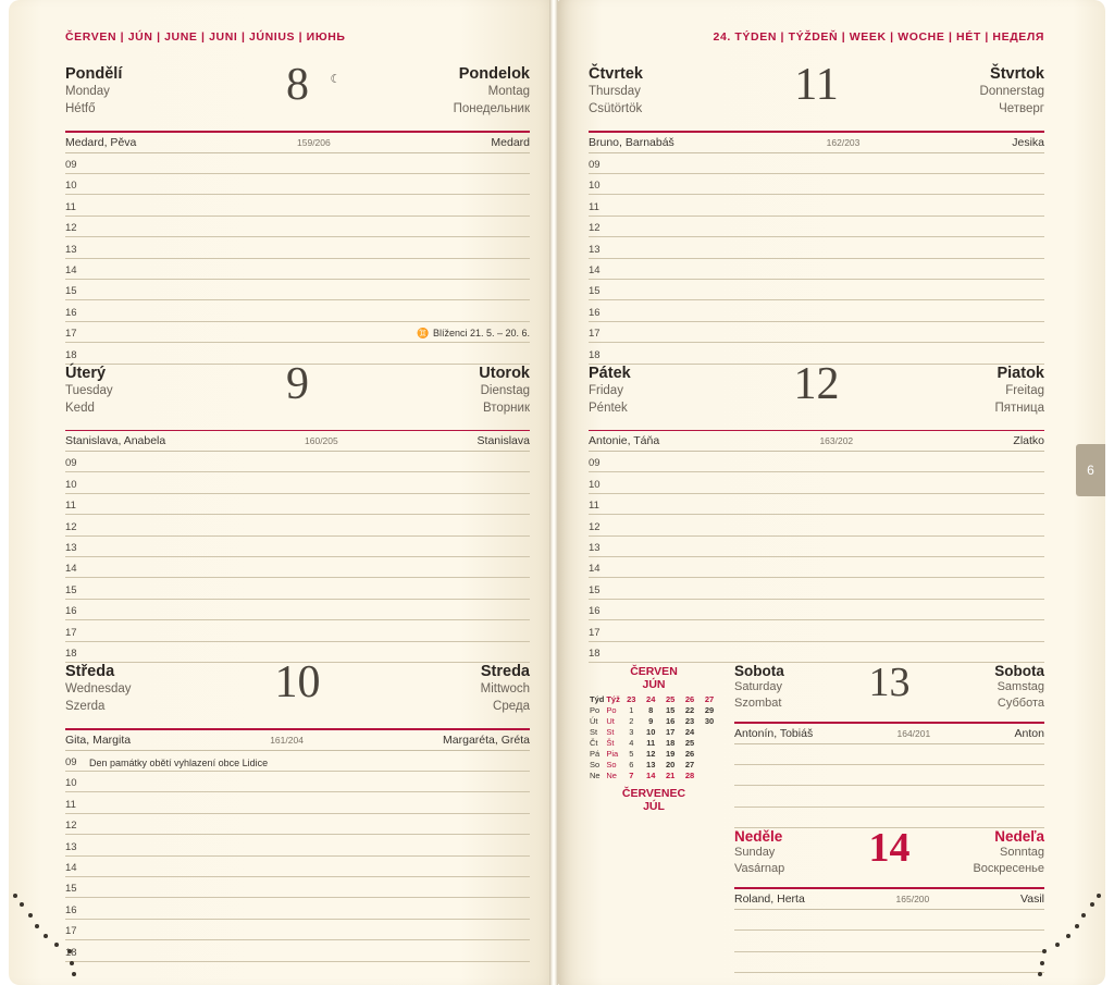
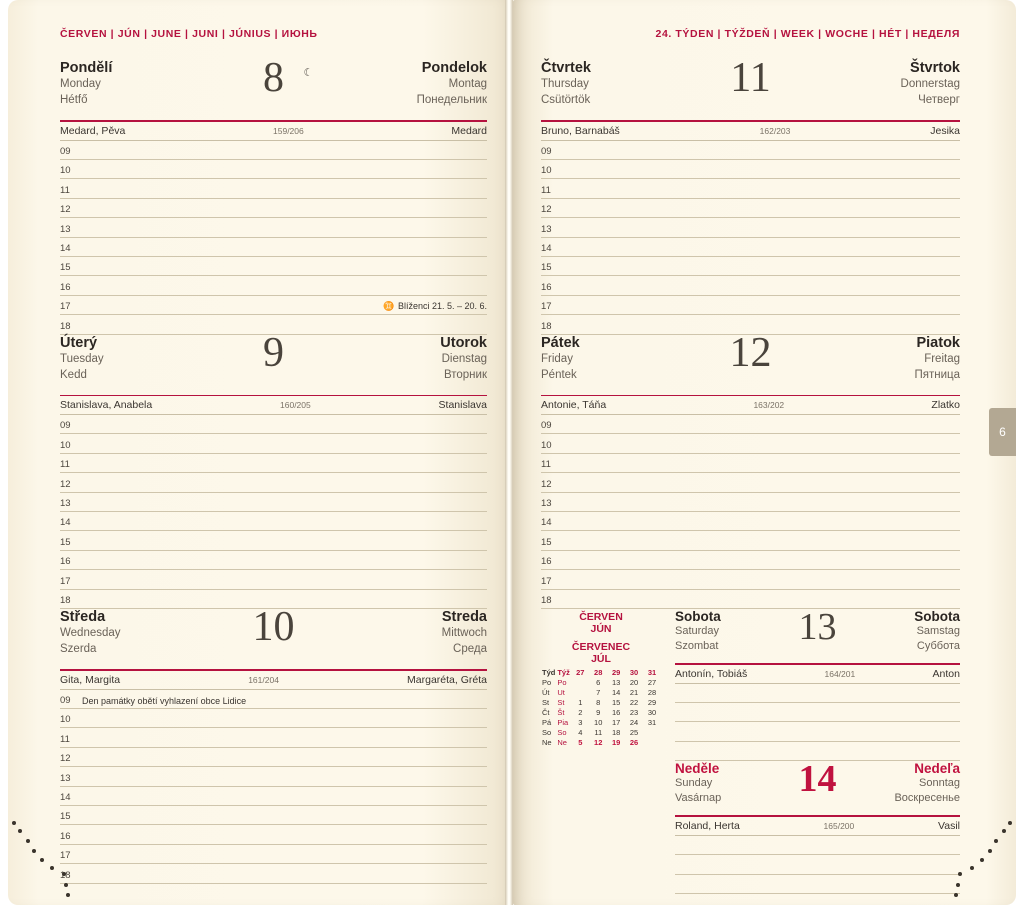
  ČERVEN | JÚN | JUNE | JUNI | JÚNIUS | ИЮНЬ
  Pondělí
  Monday
  Hétfő
  8
  ☾
  Pondelok
  Montag
  Понедельник
  Medard, Pěva
  159/206
  Medard
  09
  10
  11
  12
  13
  14
  15
  16
  17
  ♊ Blíženci 21. 5. – 20. 6.
  18
  Úterý
  Tuesday
  Kedd
  9
  Utorok
  Dienstag
  Вторник
  Stanislava, Anabela
  160/205
  Stanislava
  09
  10
  11
  12
  13
  14
  15
  16
  17
  18
  Středa
  Wednesday
  Szerda
  10
  Streda
  Mittwoch
  Среда
  Gita, Margita
  161/204
  Margaréta, Gréta
  09
  Den památky obětí vyhlazení obce Lidice
  10
  11
  12
  13
  14
  15
  16
  17
  24. TÝDEN | TÝŽDEŇ | WEEK | WOCHE | HÉT | НЕДЕЛЯ
  Čtvrtek
  Thursday
  Csütörtök
  11
  Štvrtok
  Donnerstag
  Четверг
  Bruno, Barnabáš
  162/203
  Jesika
  09
  10
  11
  12
  13
  14
  15
  16
  17
  18
  Pátek
  Friday
  Péntek
  12
  Piatok
  Freitag
  Пятница
  Antonie, Táňa
  163/202
  Zlatko
  09
  10
  11
  12
  13
  14
  15
  16
  17
  18
  ČERVEN
  JÚN
- Týd	Týž	23	24	25	26	27
- Po	Po	1	8	15	22	29
- Út	Ut	2	9	16	23	30
- St	St	3	10	17	24
- Čt	Št	4	11	18	25
- Pá	Pia	5	12	19	26
- So	So	6	13	20	27
- Ne	Ne	7	14	21	28
  ČERVENEC
  JÚL
+ Týd	Týž	27	28	29	30	31
+ Po	Po		6	13	20	27
+ Út	Ut		7	14	21	28
+ St	St	1	8	15	22	29
+ Čt	Št	2	9	16	23	30
+ Pá	Pia	3	10	17	24	31
+ So	So	4	11	18	25
+ Ne	Ne	5	12	19	26
  Sobota
  Saturday
  Szombat
  13
  Sobota
  Samstag
  Суббота
  Antonín, Tobiáš
  164/201
  Anton
  Neděle
  Sunday
  Vasárnap
  14
  Nedeľa
  Sonntag
  Воскресенье
  Roland, Herta
  165/200
  Vasil
  6
